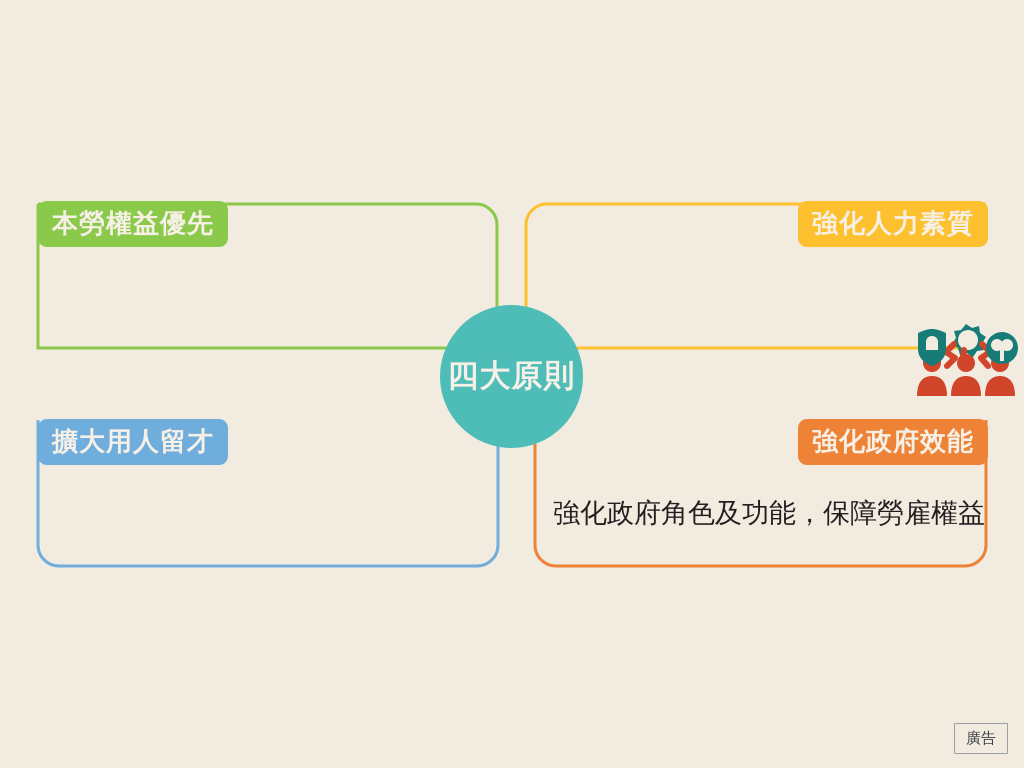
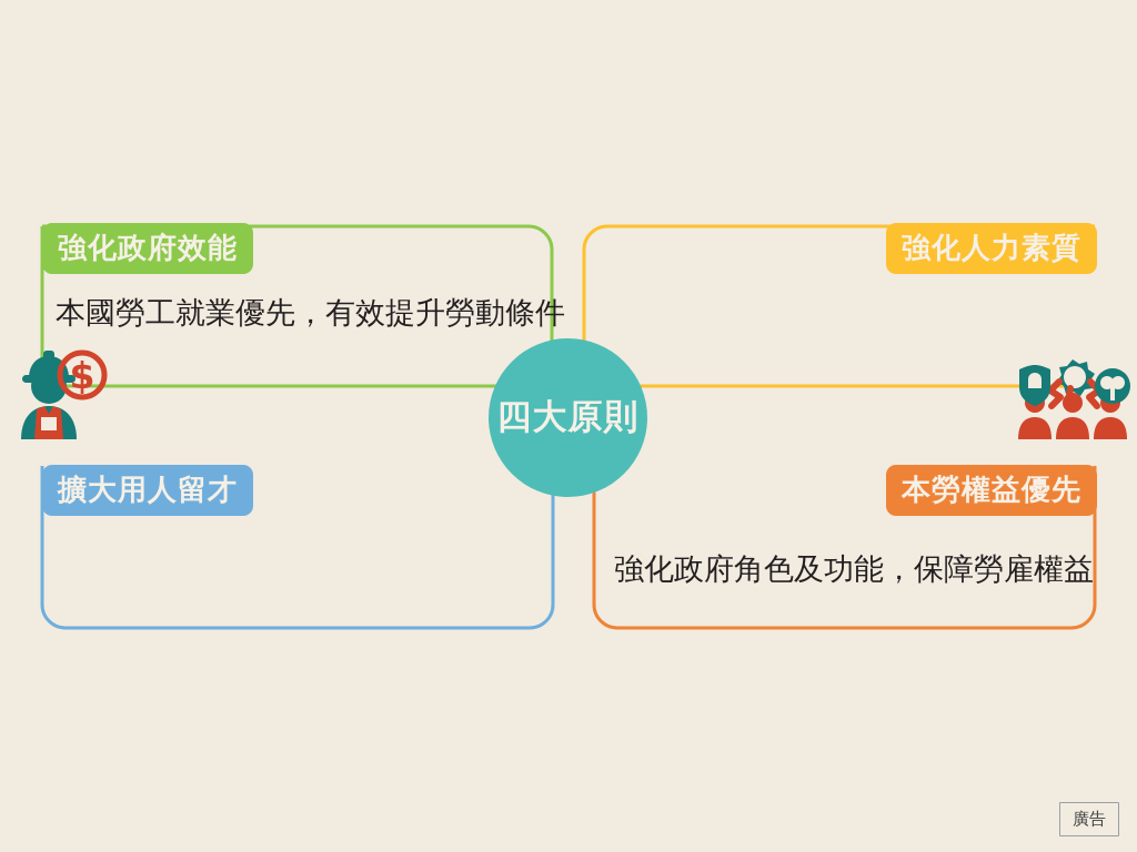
  四大原則
- 本勞權益優先
+ 強化政府效能
  強化人力素質
  擴大用人留才
- 強化政府效能
+ 本勞權益優先
+ 本國勞工就業優先，有效提升勞動條件
  強化政府角色及功能，保障勞雇權益
+ $
  廣告
